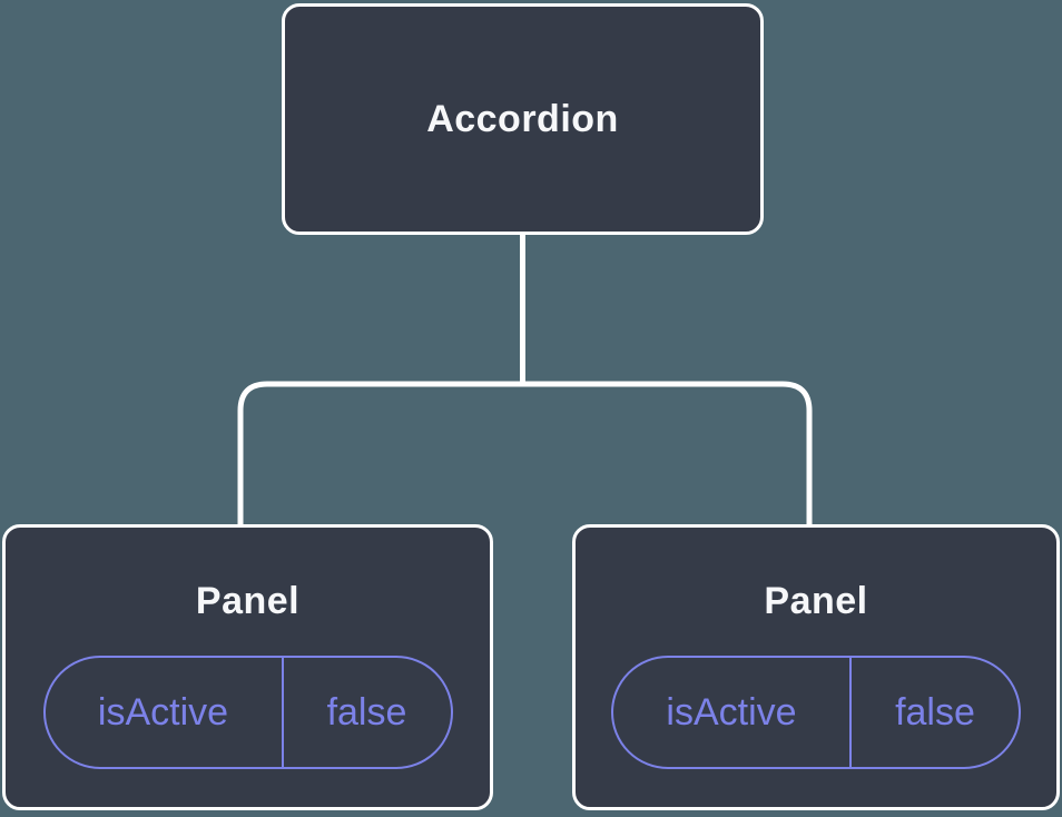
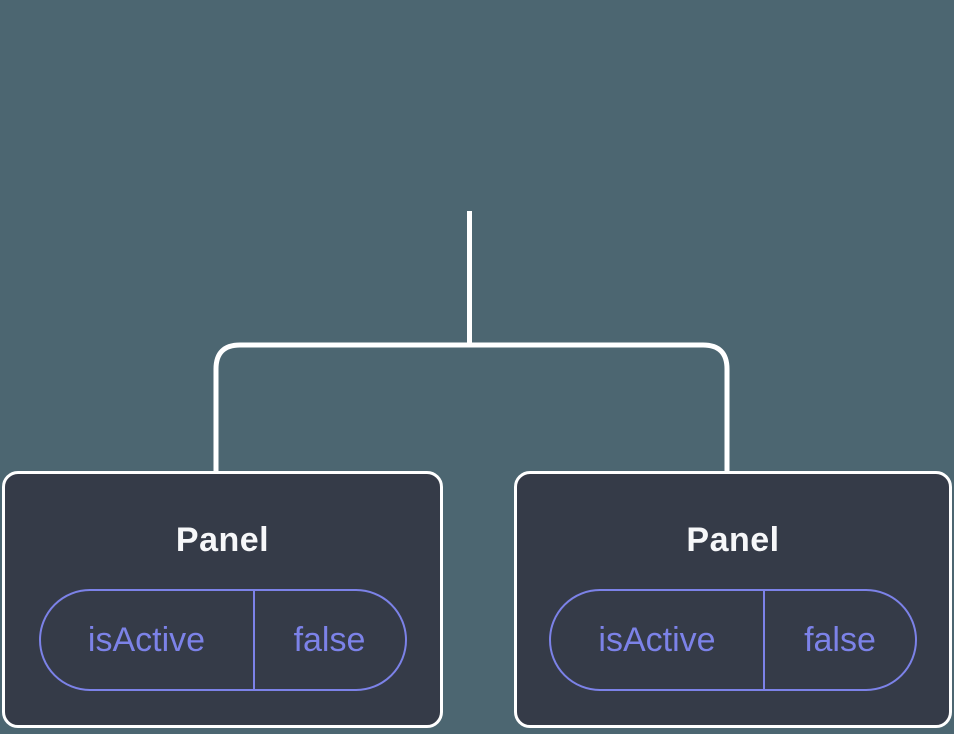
- Accordion
  Panel
  isActive
  false
  Panel
  isActive
  false
